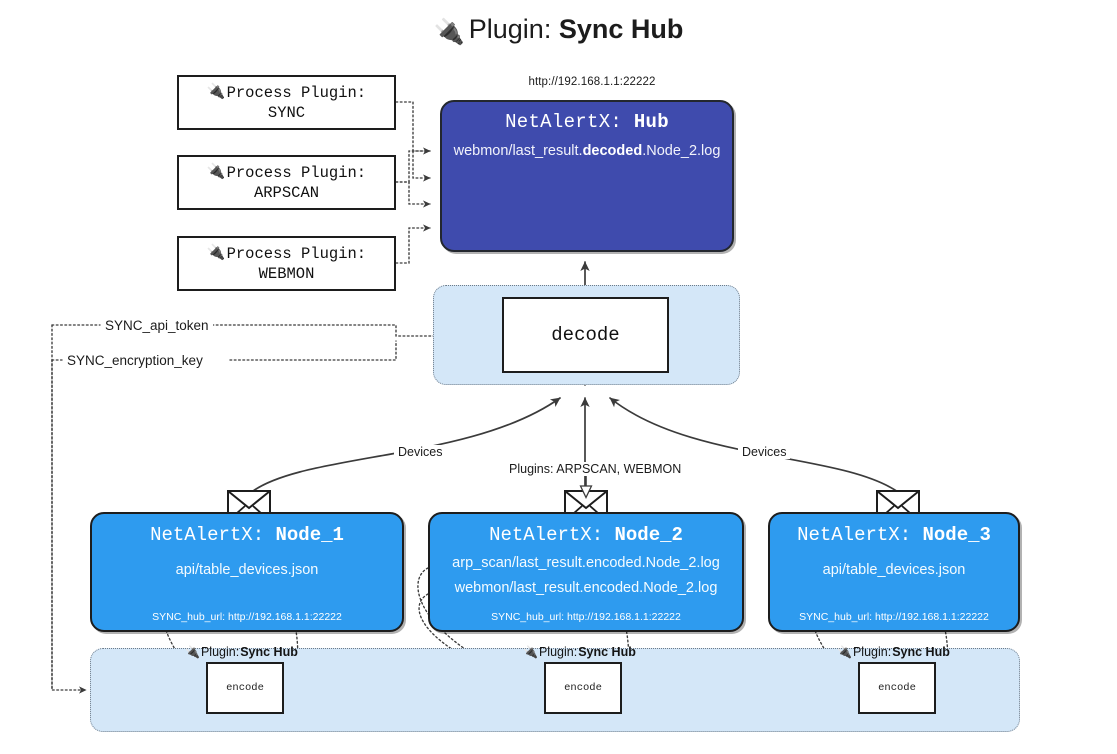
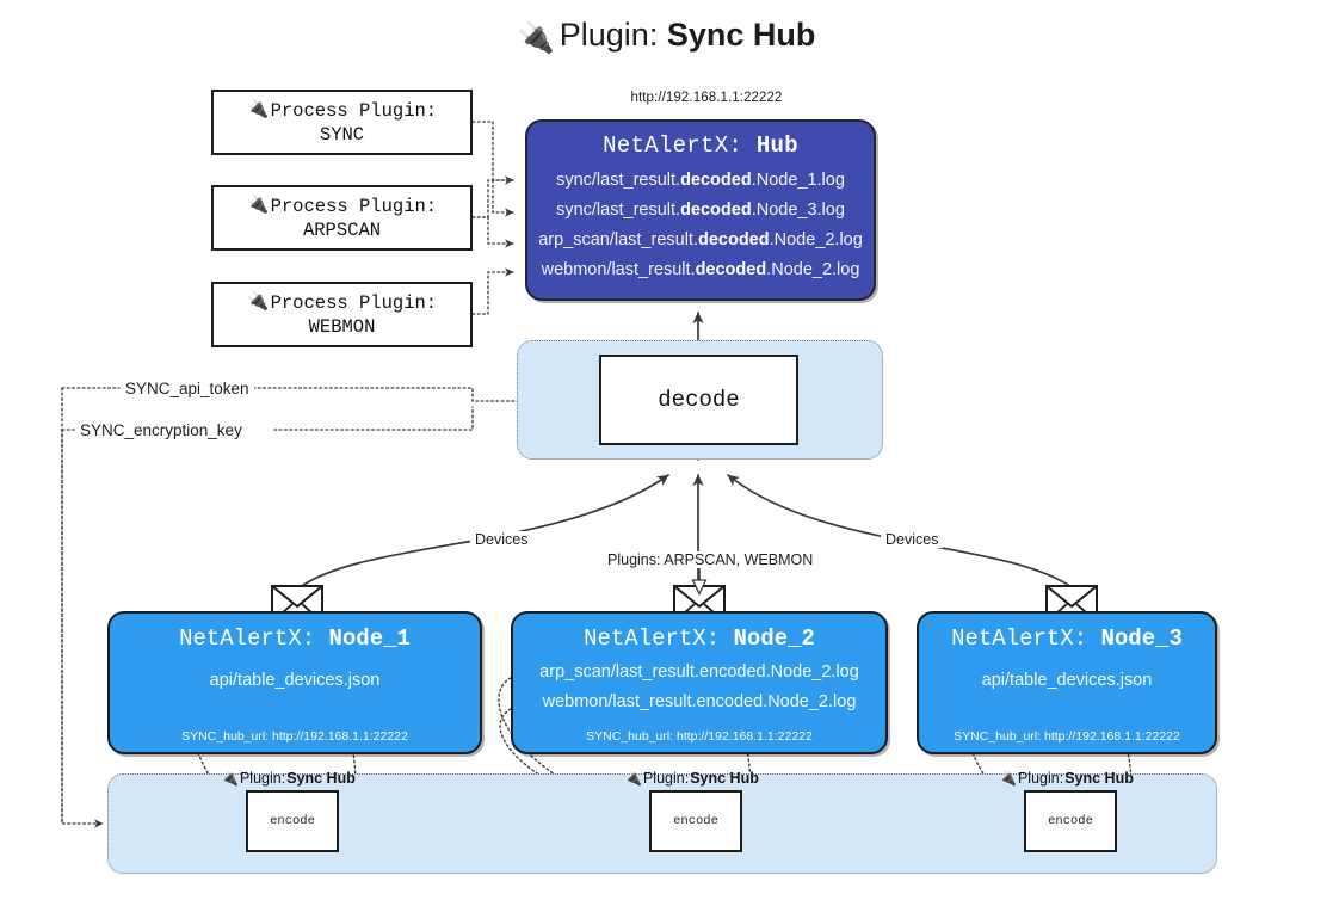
  🔌 Plugin: Sync Hub
  http://192.168.1.1:22222
  NetAlertX: Hub
+ sync/last_result.decoded.Node_1.log
+ sync/last_result.decoded.Node_3.log
+ arp_scan/last_result.decoded.Node_2.log
  webmon/last_result.decoded.Node_2.log
  🔌
  Process Plugin:
  SYNC
  🔌
  Process Plugin:
  ARPSCAN
  🔌
  Process Plugin:
  WEBMON
  decode
  SYNC_api_token
  SYNC_encryption_key
  Devices
  Devices
  Plugins: ARPSCAN, WEBMON
  NetAlertX: Node_1
  api/table_devices.json
  SYNC_hub_url: http://192.168.1.1:22222
  NetAlertX: Node_2
  arp_scan/last_result.encoded.Node_2.log
  webmon/last_result.encoded.Node_2.log
  SYNC_hub_url: http://192.168.1.1:22222
  NetAlertX: Node_3
  api/table_devices.json
  SYNC_hub_url: http://192.168.1.1:22222
  🔌
  Plugin:
  Sync Hub
  🔌
  Plugin:
  Sync Hub
  🔌
  Plugin:
  Sync Hub
  encode
  encode
  encode
